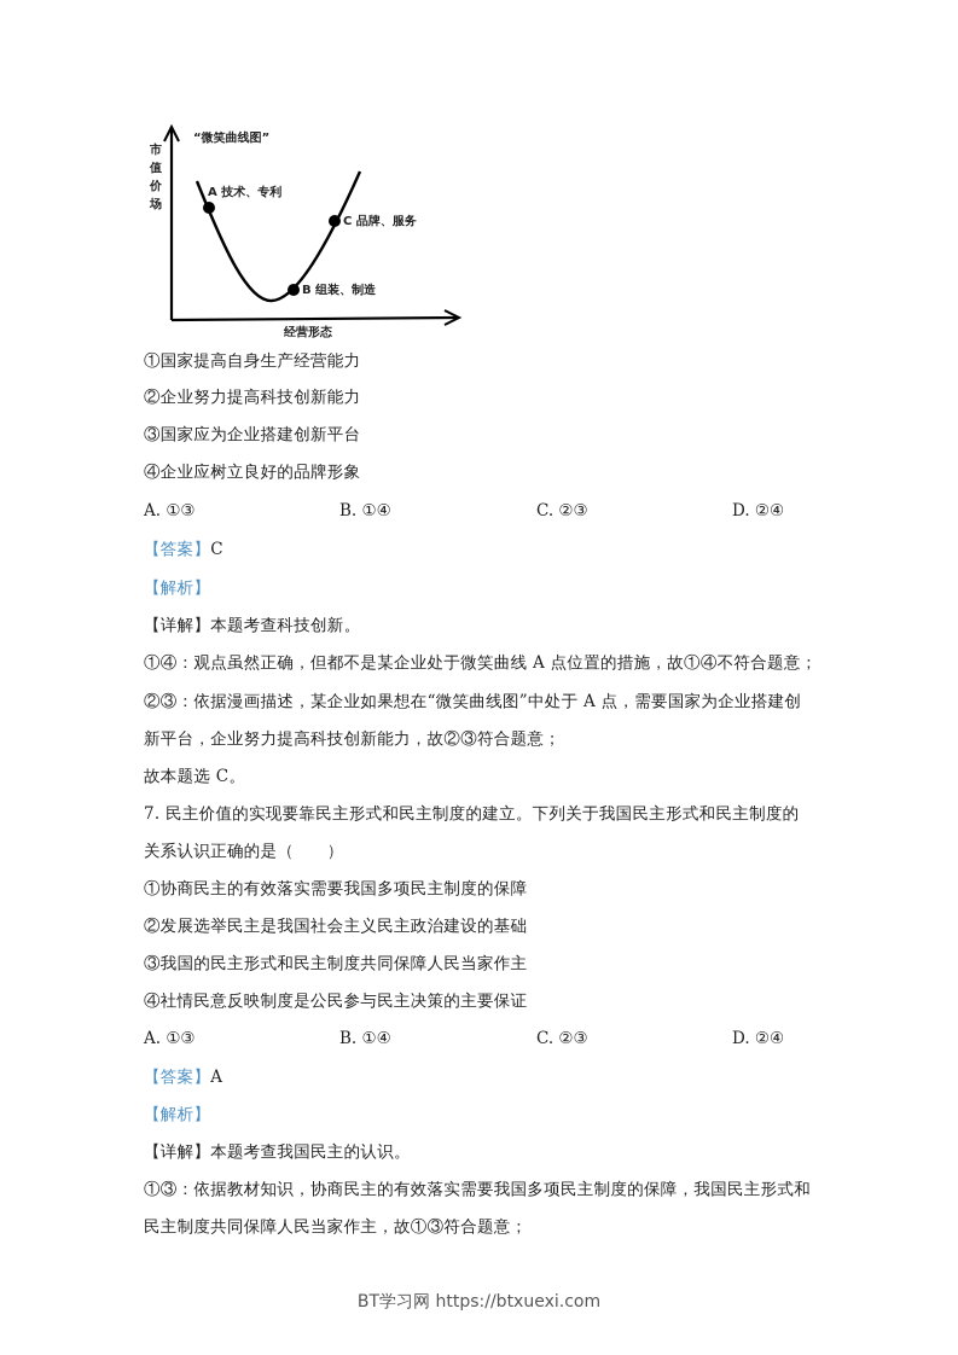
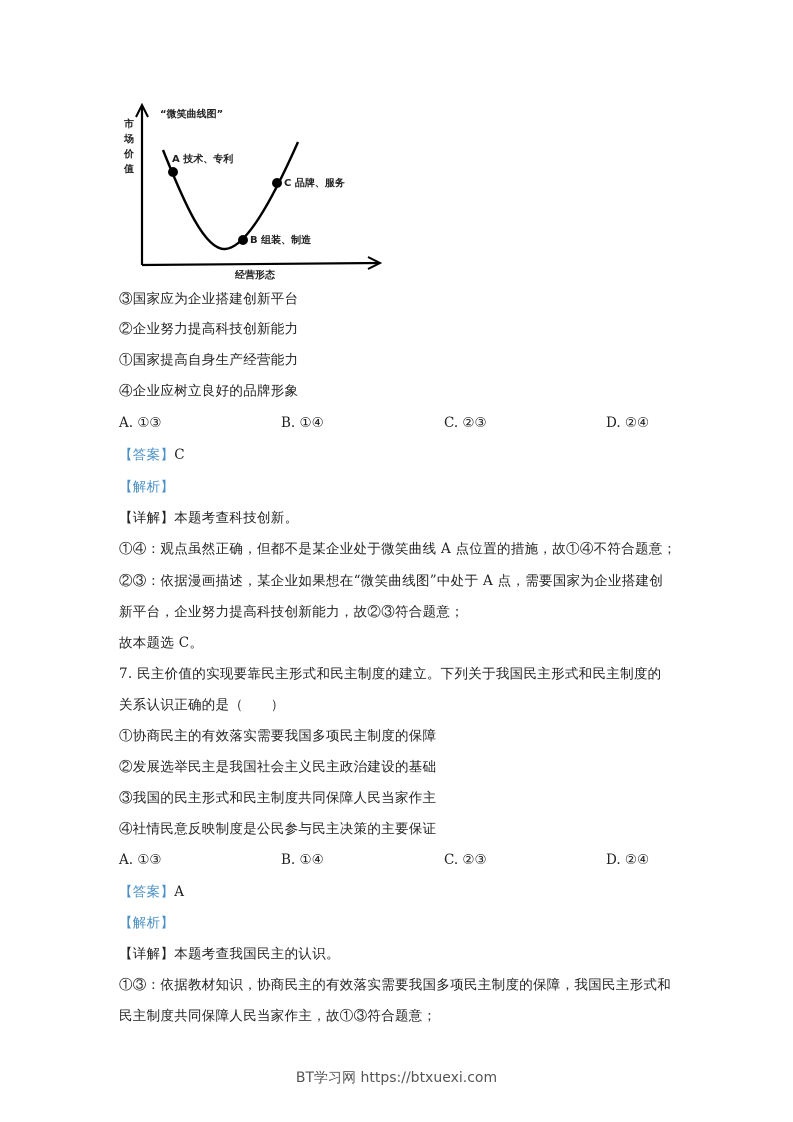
  “微笑曲线图”
  市
- 值
+ 场
  价
- 场
+ 值
  A 技术、专利
  B 组装、制造
  C 品牌、服务
  经营形态
- ①国家提高自身生产经营能力
+ ③国家应为企业搭建创新平台
  ②企业努力提高科技创新能力
- ③国家应为企业搭建创新平台
+ ①国家提高自身生产经营能力
  ④企业应树立良好的品牌形象
  A. ①③
  B. ①④
  C. ②③
  D. ②④
  【答案】C
  【解析】
  【详解】本题考查科技创新。
  ①④：观点虽然正确，但都不是某企业处于微笑曲线 A 点位置的措施，故①④不符合题意；
  ②③：依据漫画描述，某企业如果想在“微笑曲线图”中处于 A 点，需要国家为企业搭建创
  新平台，企业努力提高科技创新能力，故②③符合题意；
  故本题选 C。
  7. 民主价值的实现要靠民主形式和民主制度的建立。下列关于我国民主形式和民主制度的
  关系认识正确的是（ ）
  ①协商民主的有效落实需要我国多项民主制度的保障
  ②发展选举民主是我国社会主义民主政治建设的基础
  ③我国的民主形式和民主制度共同保障人民当家作主
  ④社情民意反映制度是公民参与民主决策的主要保证
  A. ①③
  B. ①④
  C. ②③
  D. ②④
  【答案】A
  【解析】
  【详解】本题考查我国民主的认识。
  ①③：依据教材知识，协商民主的有效落实需要我国多项民主制度的保障，我国民主形式和
  民主制度共同保障人民当家作主，故①③符合题意；
  BT学习网 https://btxuexi.com
